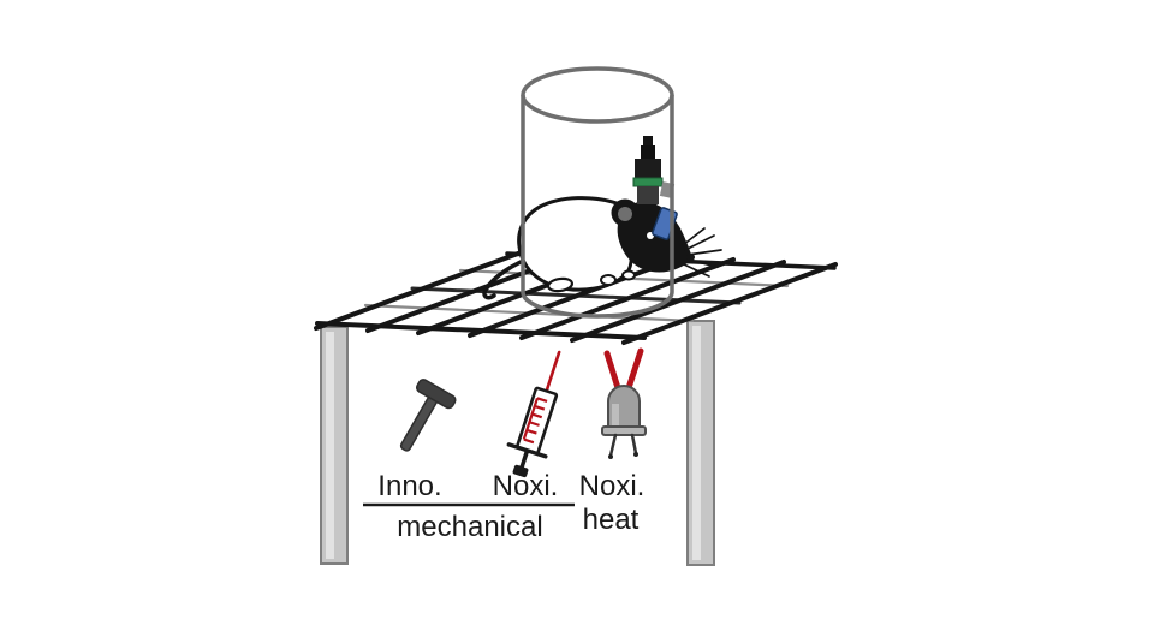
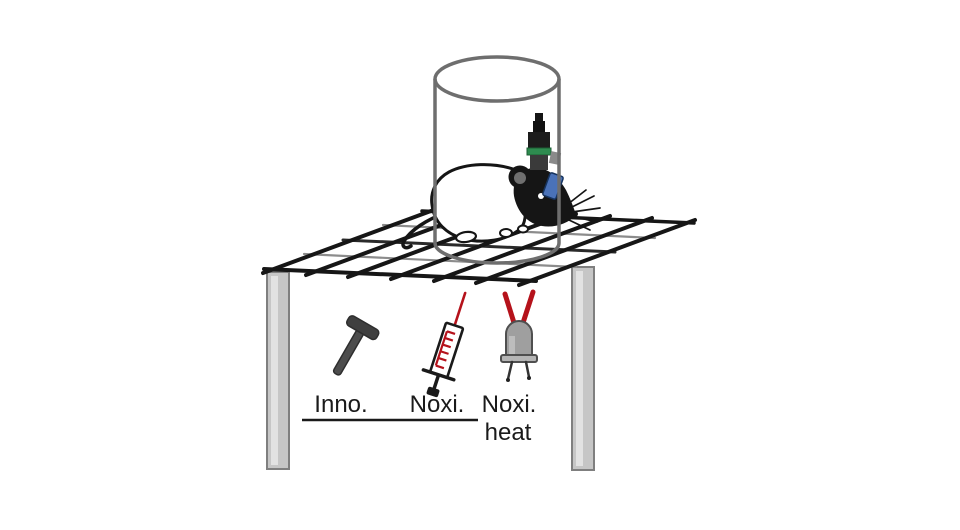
  Inno.
  Noxi.
  Noxi.
  heat
- mechanical
